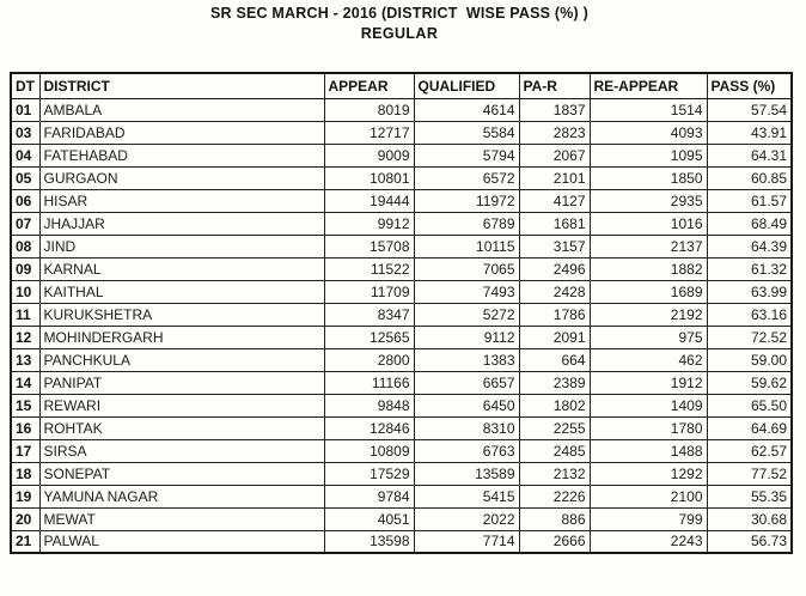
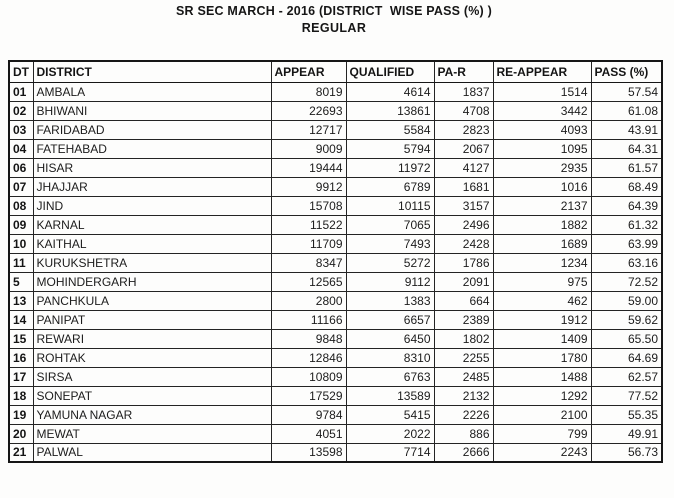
  SR SEC MARCH - 2016 (DISTRICT WISE PASS (%) )
  REGULAR
  DT	DISTRICT	APPEAR	QUALIFIED	PA-R	RE-APPEAR	PASS (%)
  01	AMBALA	8019	4614	1837	1514	57.54
+ 02	BHIWANI	22693	13861	4708	3442	61.08
  03	FARIDABAD	12717	5584	2823	4093	43.91
  04	FATEHABAD	9009	5794	2067	1095	64.31
- 05	GURGAON	10801	6572	2101	1850	60.85
  06	HISAR	19444	11972	4127	2935	61.57
  07	JHAJJAR	9912	6789	1681	1016	68.49
  08	JIND	15708	10115	3157	2137	64.39
  09	KARNAL	11522	7065	2496	1882	61.32
  10	KAITHAL	11709	7493	2428	1689	63.99
- 11	KURUKSHETRA	8347	5272	1786	2192	63.16
+ 11	KURUKSHETRA	8347	5272	1786	1234	63.16
- 12	MOHINDERGARH	12565	9112	2091	975	72.52
+ 5	MOHINDERGARH	12565	9112	2091	975	72.52
  13	PANCHKULA	2800	1383	664	462	59.00
  14	PANIPAT	11166	6657	2389	1912	59.62
  15	REWARI	9848	6450	1802	1409	65.50
  16	ROHTAK	12846	8310	2255	1780	64.69
  17	SIRSA	10809	6763	2485	1488	62.57
  18	SONEPAT	17529	13589	2132	1292	77.52
  19	YAMUNA NAGAR	9784	5415	2226	2100	55.35
- 20	MEWAT	4051	2022	886	799	30.68
+ 20	MEWAT	4051	2022	886	799	49.91
  21	PALWAL	13598	7714	2666	2243	56.73
